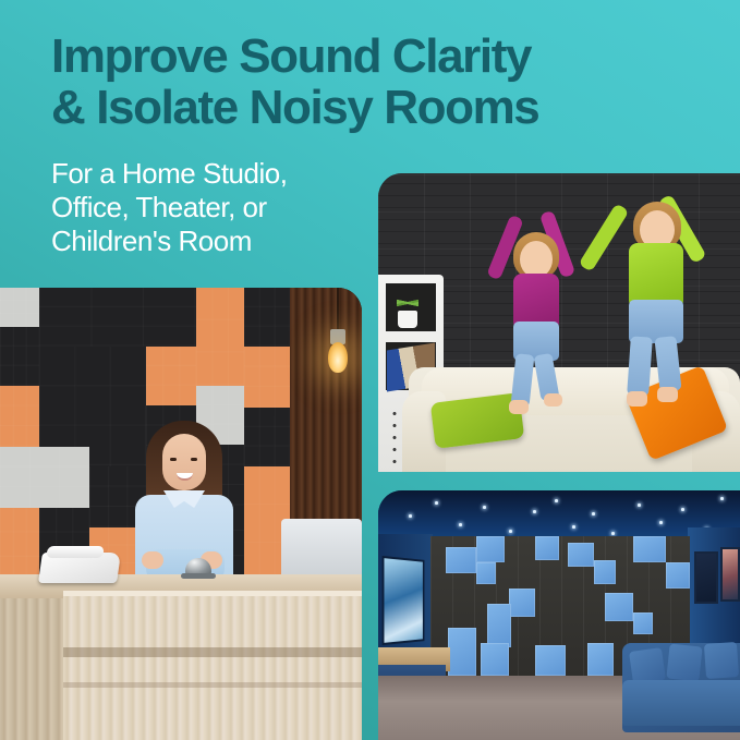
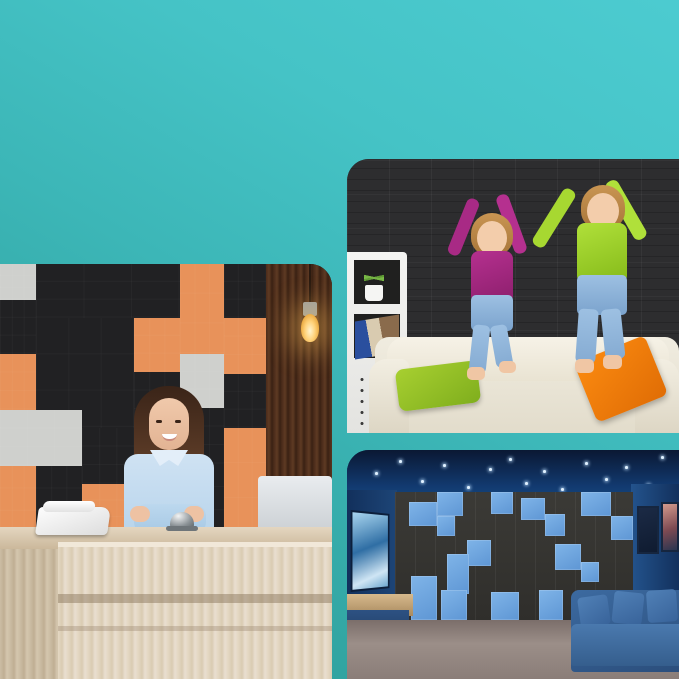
- Improve Sound Clarity
- & Isolate Noisy Rooms
- For a Home Studio,
- Office, Theater, or
- Children's Room
